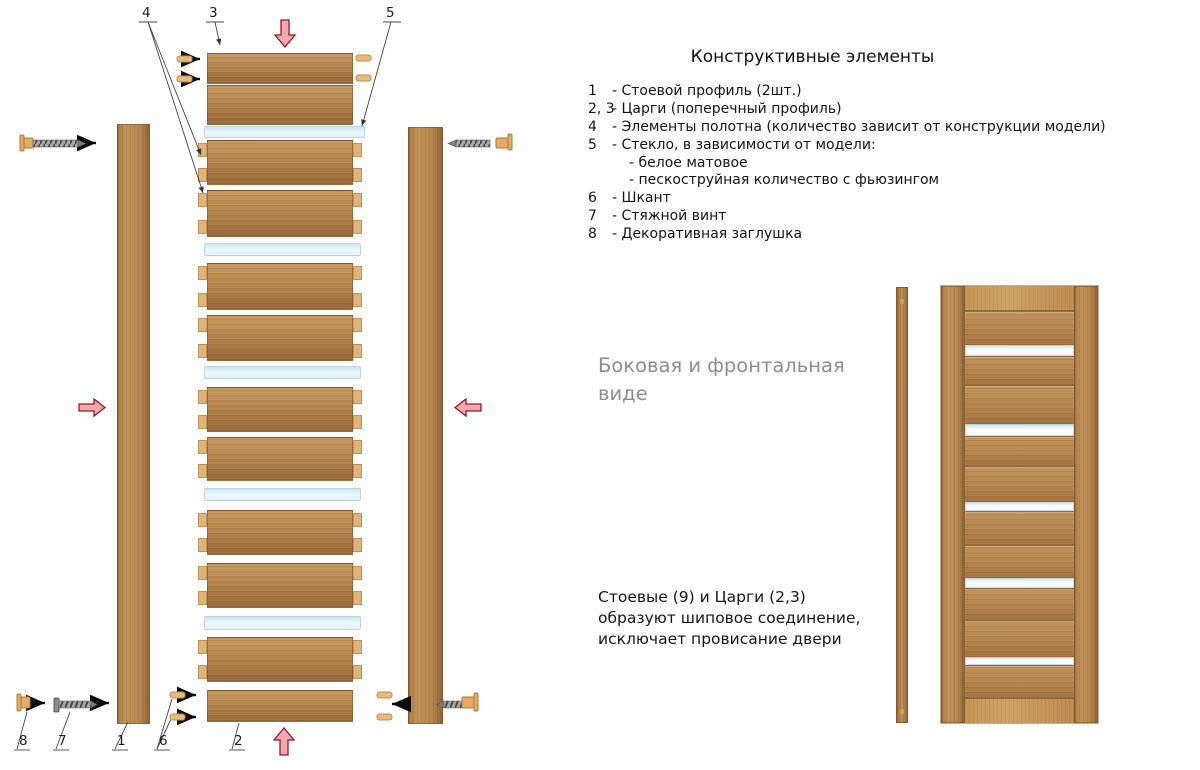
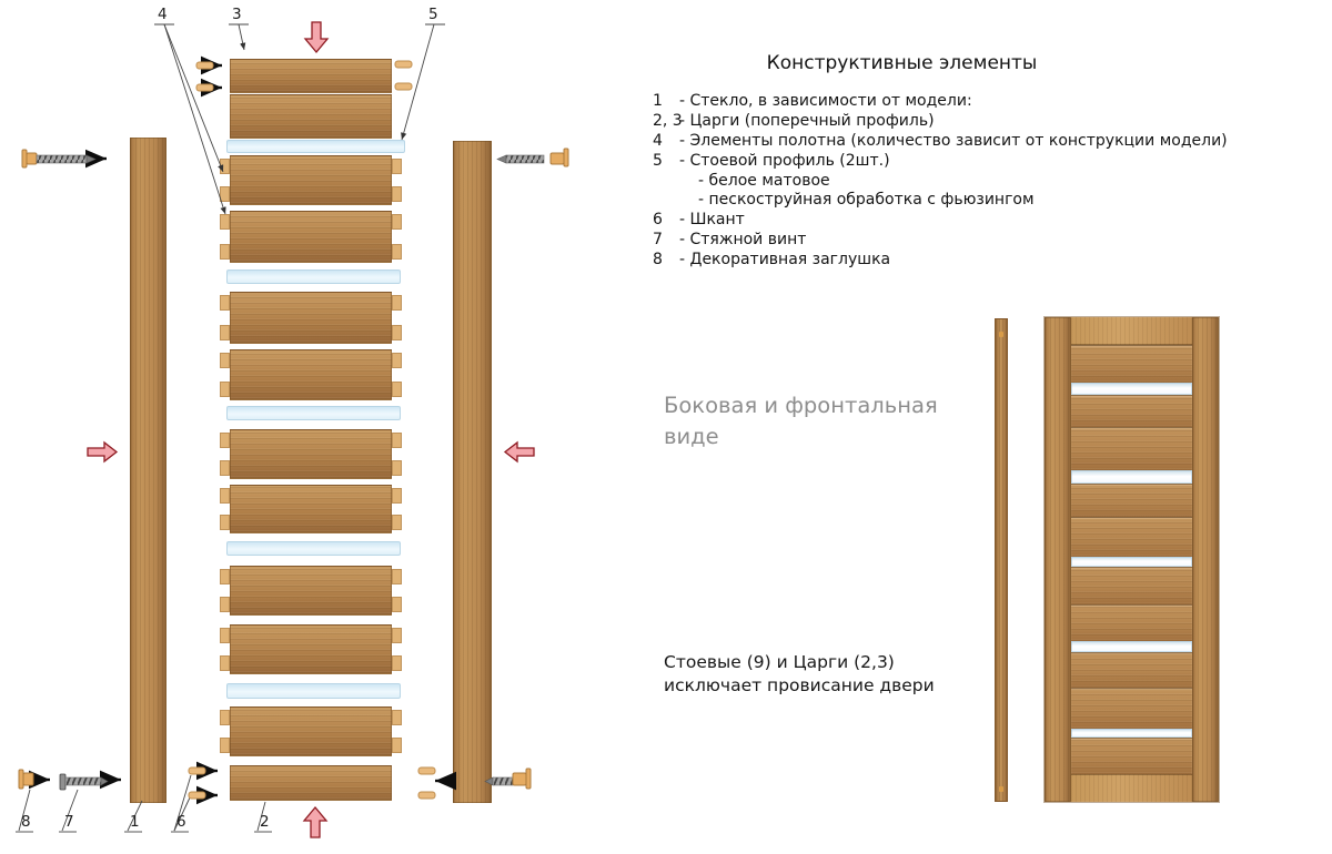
  4
  3
  5
  8
  7
  1
  6
  2
  Конструктивные элементы
  1
- - Стоевой профиль (2шт.)
+ - Стекло, в зависимости от модели:
  2, 3
  - Царги (поперечный профиль)
  4
  - Элементы полотна (количество зависит от конструкции модели)
  5
- - Стекло, в зависимости от модели:
+ - Стоевой профиль (2шт.)
  - белое матовое
- - пескоструйная количество с фьюзингом
+ - пескоструйная обработка с фьюзингом
  6
  - Шкант
  7
  - Стяжной винт
  8
  - Декоративная заглушка
  Боковая и фронтальная
  виде
  Стоевые (9) и Царги (2,3)
- образуют шиповое соединение,
  исключает провисание двери
